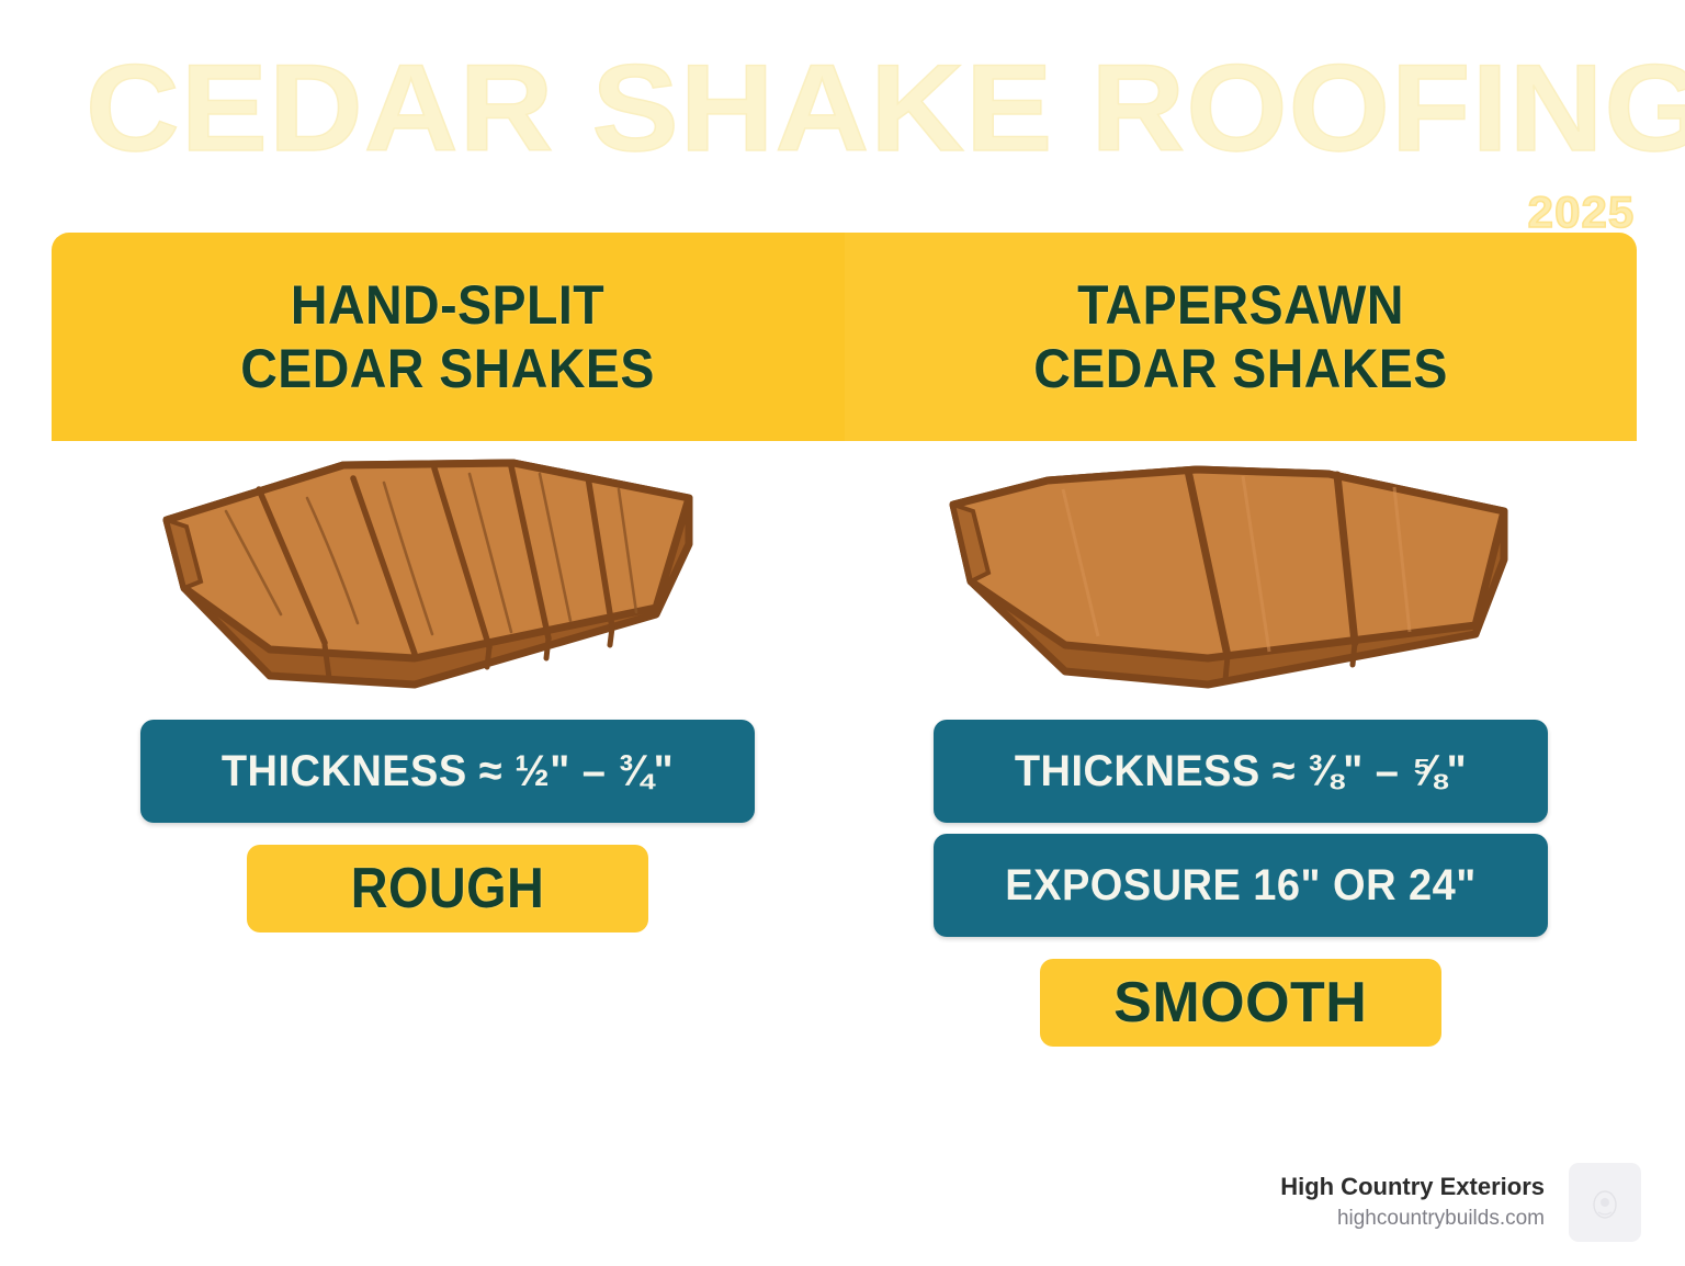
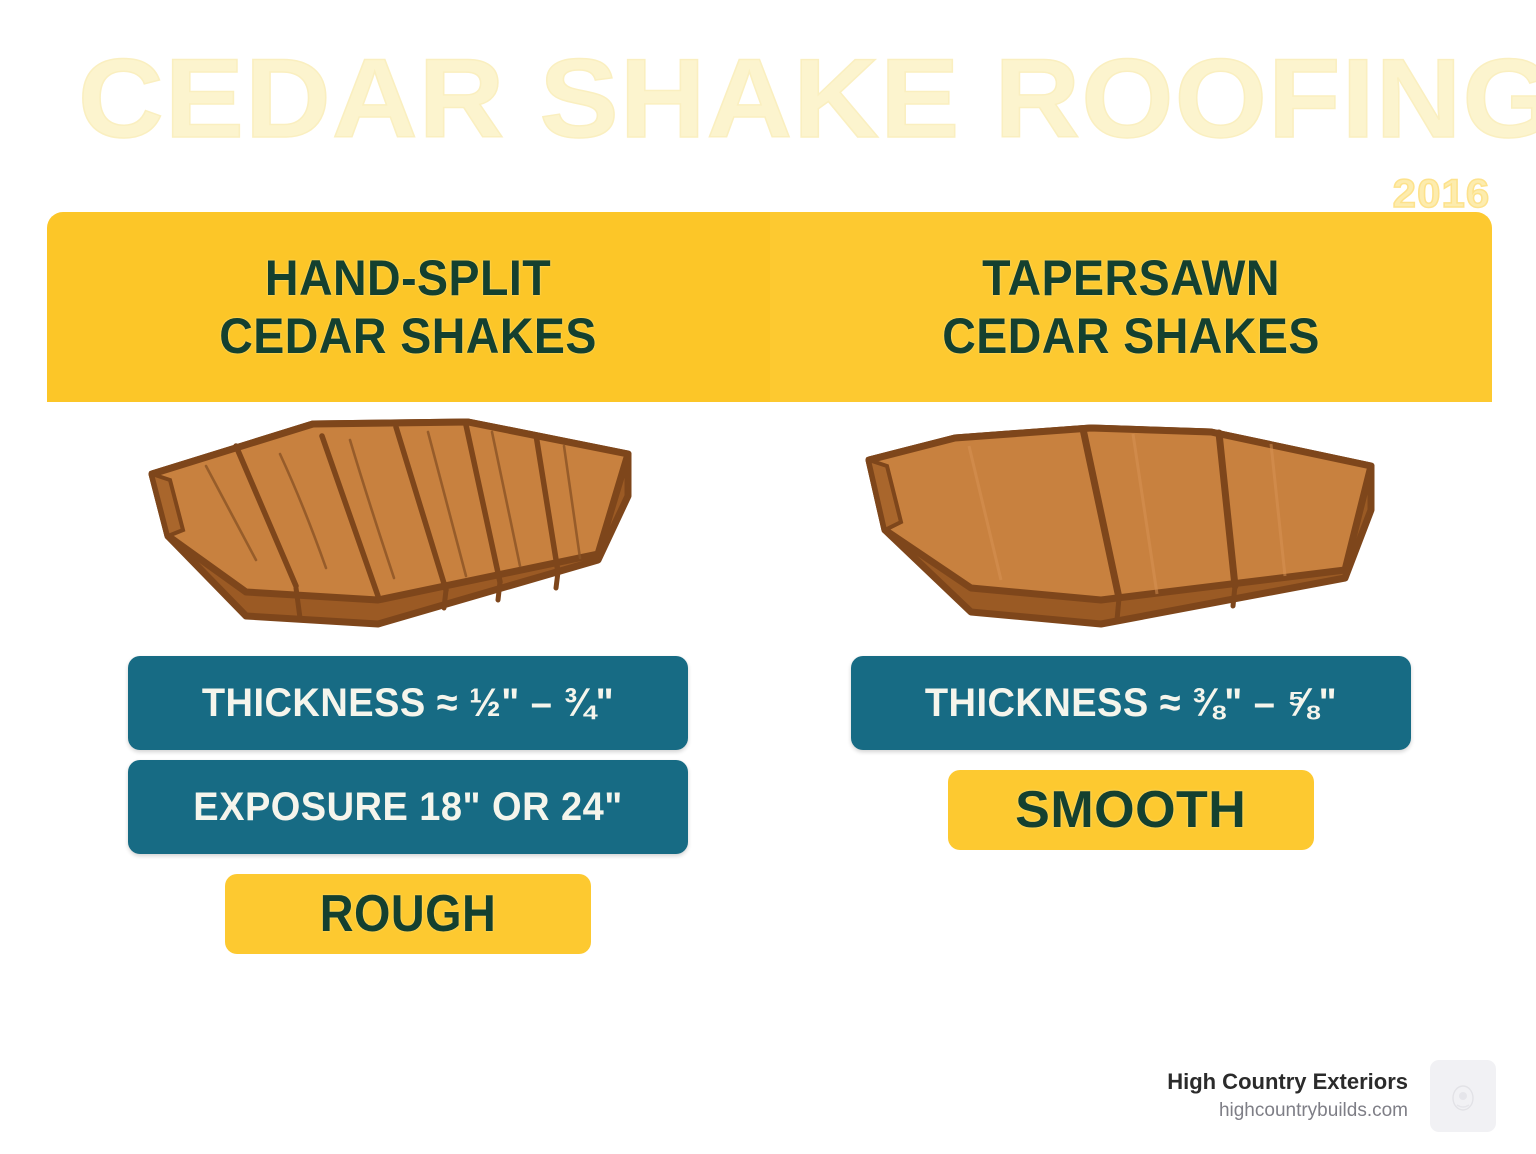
  CEDAR SHAKE ROOFING
- 2025
+ 2016
  HAND-SPLIT
  CEDAR SHAKES
  TAPERSAWN
  CEDAR SHAKES
  THICKNESS ≈ ½" – ¾"
+ EXPOSURE 18" OR 24"
  ROUGH
  THICKNESS ≈ ⅜" – ⅝"
- EXPOSURE 16" OR 24"
  SMOOTH
  High Country Exteriors
  highcountrybuilds.com
